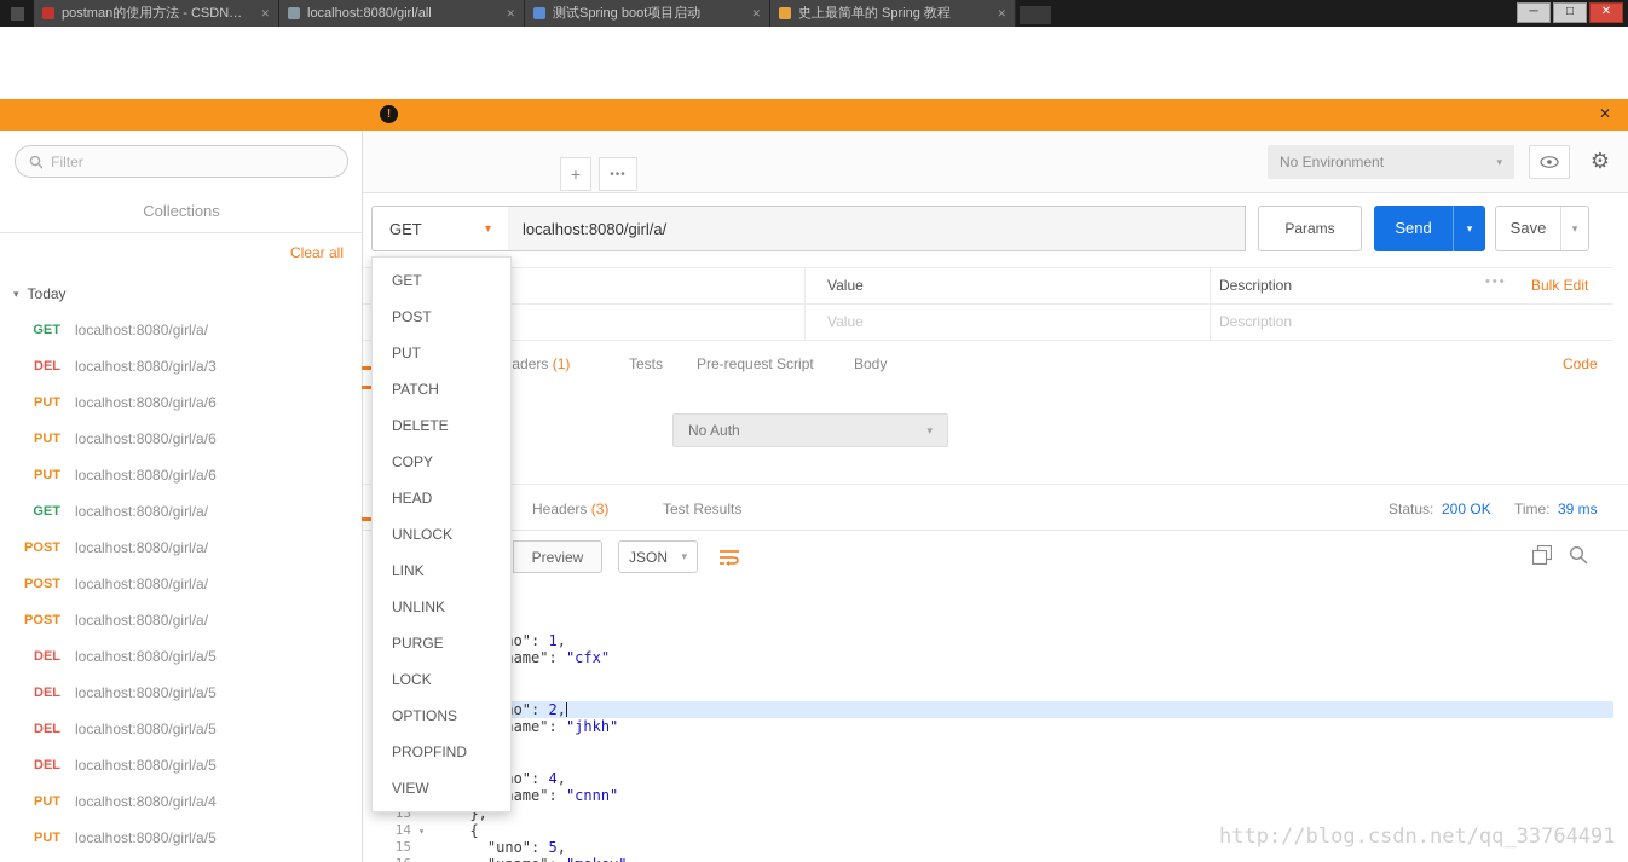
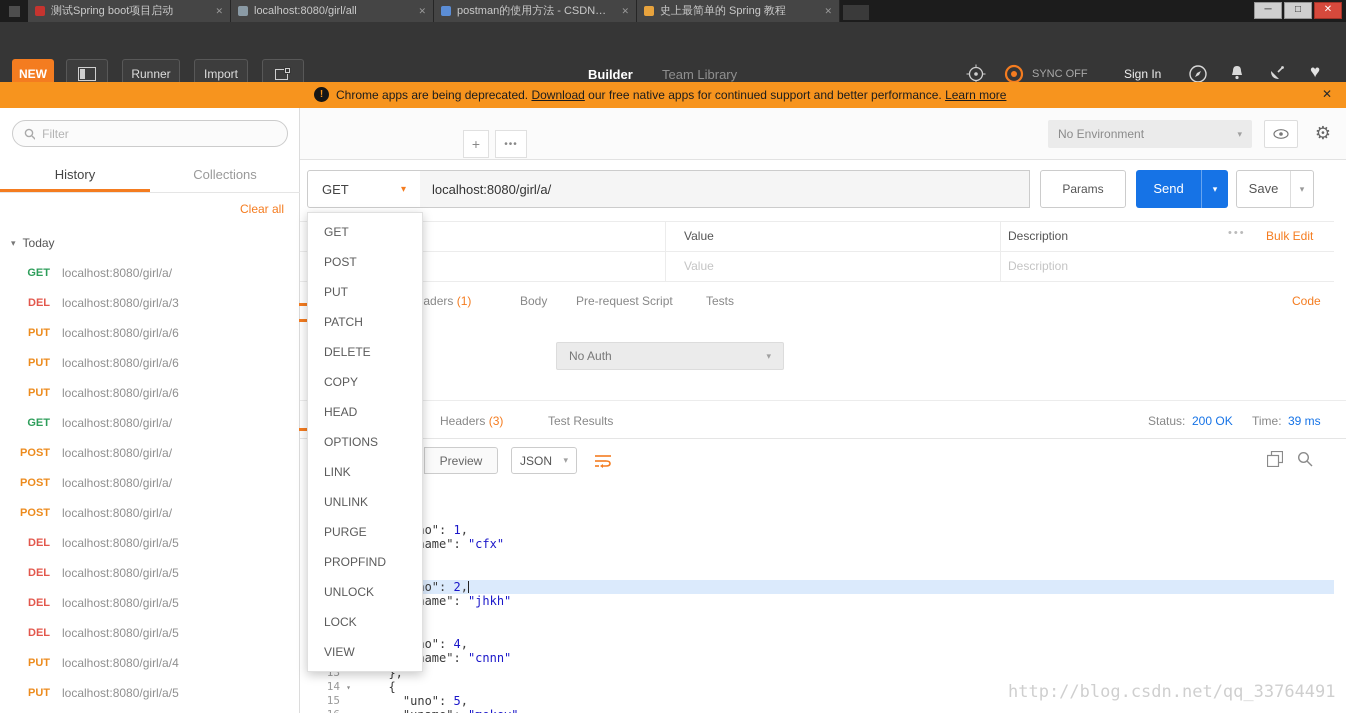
- postman的使用方法 - CSDN博客
+ 测试Spring boot项目启动
  ✕
  localhost:8080/girl/all
  ✕
- 测试Spring boot项目启动
+ postman的使用方法 - CSDN博客
  ✕
  史上最简单的 Spring 教程
  ✕
  ─
  □
  ✕
+ NEW
+ Runner
+ Import
+ Builder
+ Team Library
+ SYNC OFF
+ Sign In
+ ♥
  !
+ Chrome apps are being deprecated. Download our free native apps for continued support and better performance. Learn more
  ✕
  Filter
+ History
  Collections
  Clear all
  ▾
  Today
  GET
  localhost:8080/girl/a/
  DEL
  localhost:8080/girl/a/3
  PUT
  localhost:8080/girl/a/6
  PUT
  localhost:8080/girl/a/6
  PUT
  localhost:8080/girl/a/6
  GET
  localhost:8080/girl/a/
  POST
  localhost:8080/girl/a/
  POST
  localhost:8080/girl/a/
  POST
  localhost:8080/girl/a/
  DEL
  localhost:8080/girl/a/5
  DEL
  localhost:8080/girl/a/5
  DEL
  localhost:8080/girl/a/5
  DEL
  localhost:8080/girl/a/5
  PUT
  localhost:8080/girl/a/4
  PUT
  localhost:8080/girl/a/5
  +
  •••
  No Environment
  ▾
  ⚙
  GET
  ▾
  localhost:8080/girl/a/
  Params
  Send
  ▾
  Save
  ▾
  Value
  Description
  •••
  Bulk Edit
  Value
  Description
  aders (1)
- Tests
+ Body
  Pre-request Script
- Body
+ Tests
  Code
  No Auth
  ▾
  Headers (3)
  Test Results
  Status:
  200 OK
  Time:
  39 ms
  Preview
  JSON
  ▾
  ame": "cfx"
  ame": "jhkh"
  ame": "cnnn"
  13
  },
  14
  ▾
  {
  15
  "uno": 5,
  GET
  POST
  PUT
  PATCH
  DELETE
  COPY
  HEAD
- UNLOCK
+ OPTIONS
  LINK
  UNLINK
  PURGE
- LOCK
+ PROPFIND
- OPTIONS
+ UNLOCK
- PROPFIND
+ LOCK
  VIEW
  http://blog.csdn.net/qq_33764491
